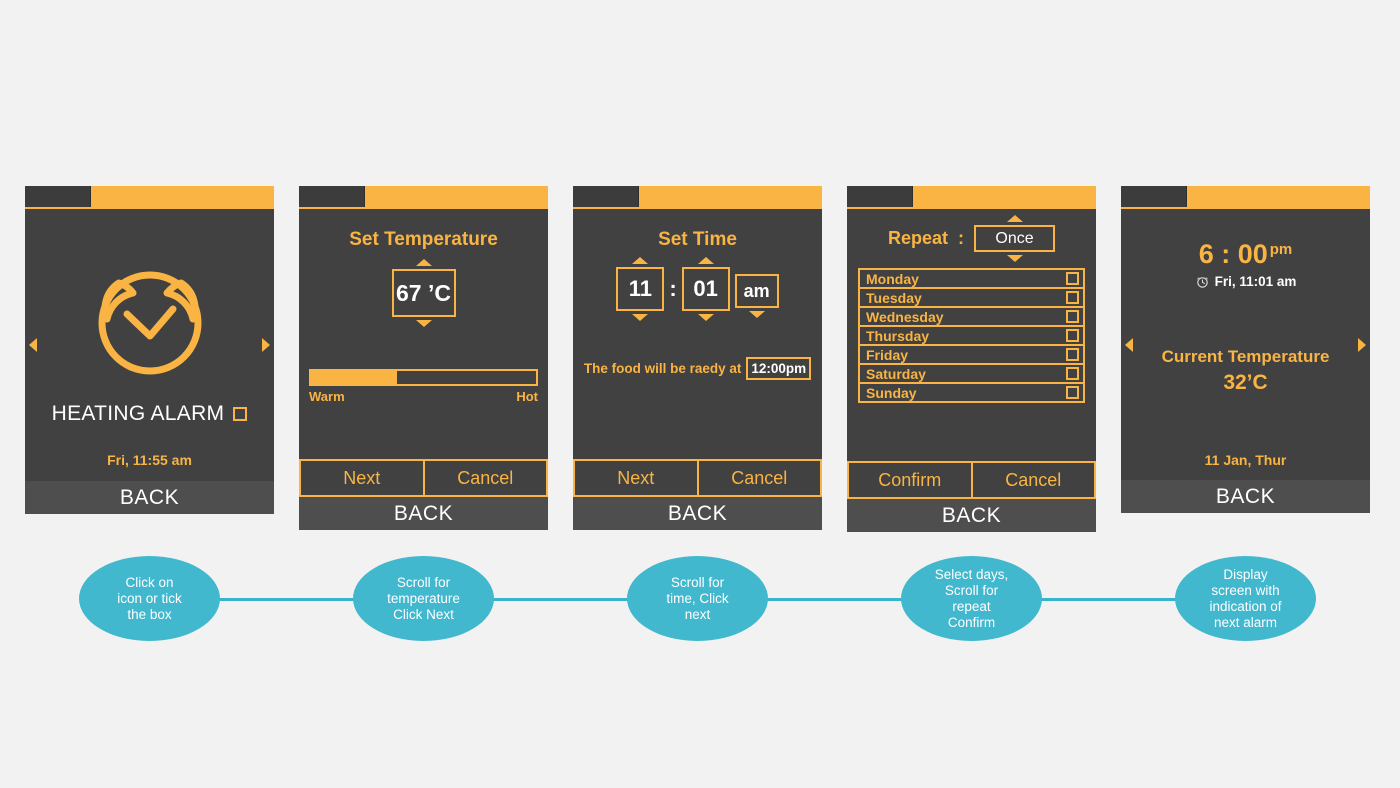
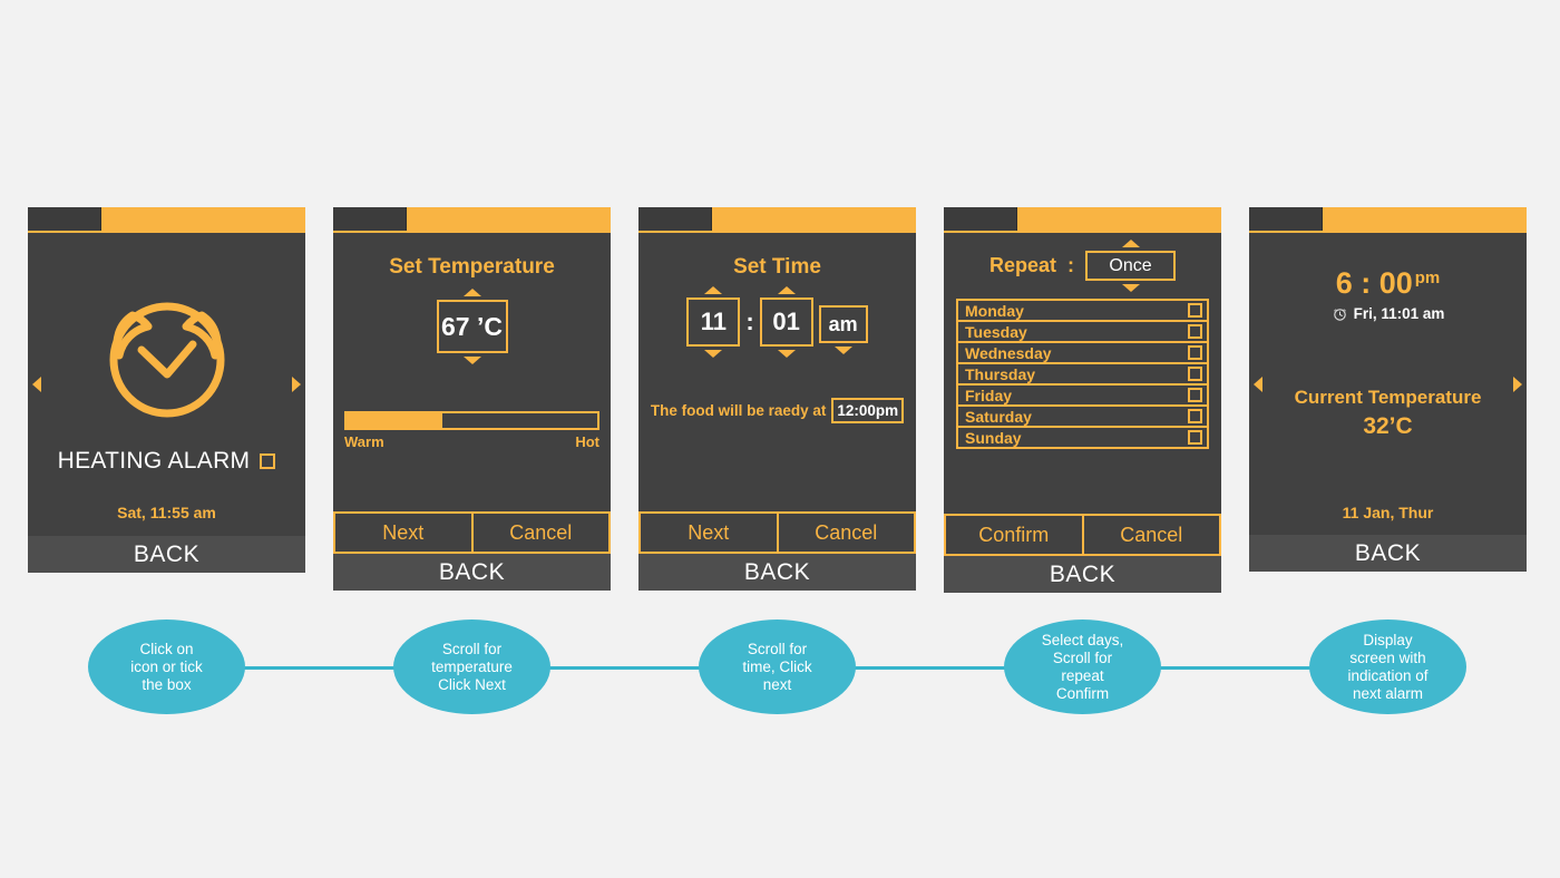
  HEATING ALARM
- Fri, 11:55 am
+ Sat, 11:55 am
  BACK
  Set Temperature
  67 ’C
  Warm
  Hot
  Next
  Cancel
  BACK
  Set Time
  11
  :
  01
  am
  The food will be raedy at
  12:00pm
  Next
  Cancel
  BACK
  Repeat
  :
  Once
  Monday
  Tuesday
  Wednesday
  Thursday
  Friday
  Saturday
  Sunday
  Confirm
  Cancel
  BACK
  6 : 00
  pm
  Fri, 11:01 am
  Current Temperature
  32’C
  11 Jan, Thur
  BACK
  Click on
  icon or tick
  the box
  Scroll for
  temperature
  Click Next
  Scroll for
  time, Click
  next
  Select days,
  Scroll for
  repeat
  Confirm
  Display
  screen with
  indication of
  next alarm
